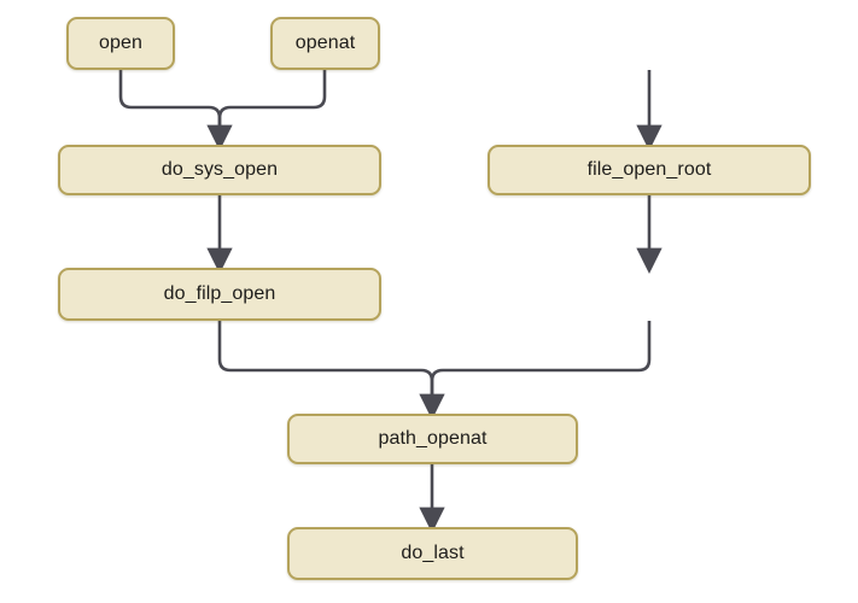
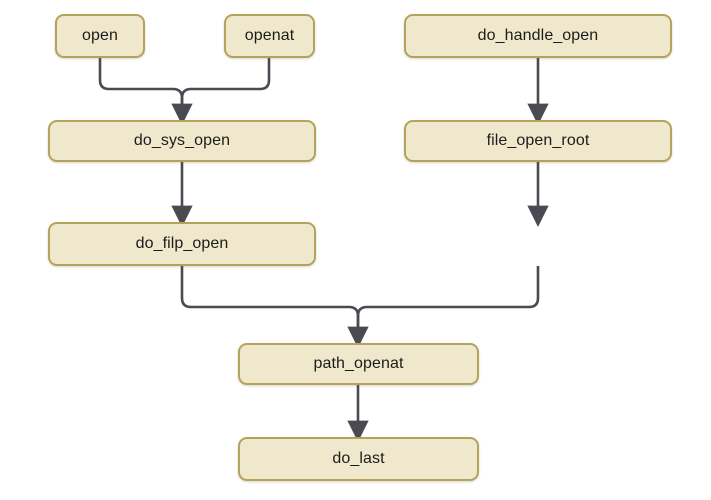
  open
  openat
+ do_handle_open
  do_sys_open
  file_open_root
  do_filp_open
  path_openat
  do_last
